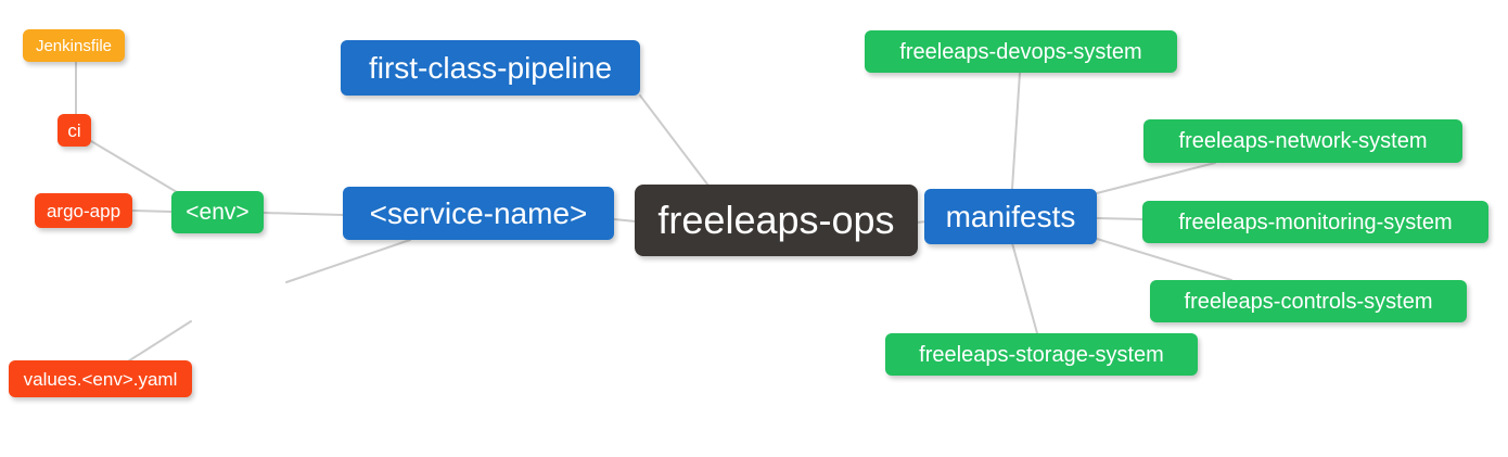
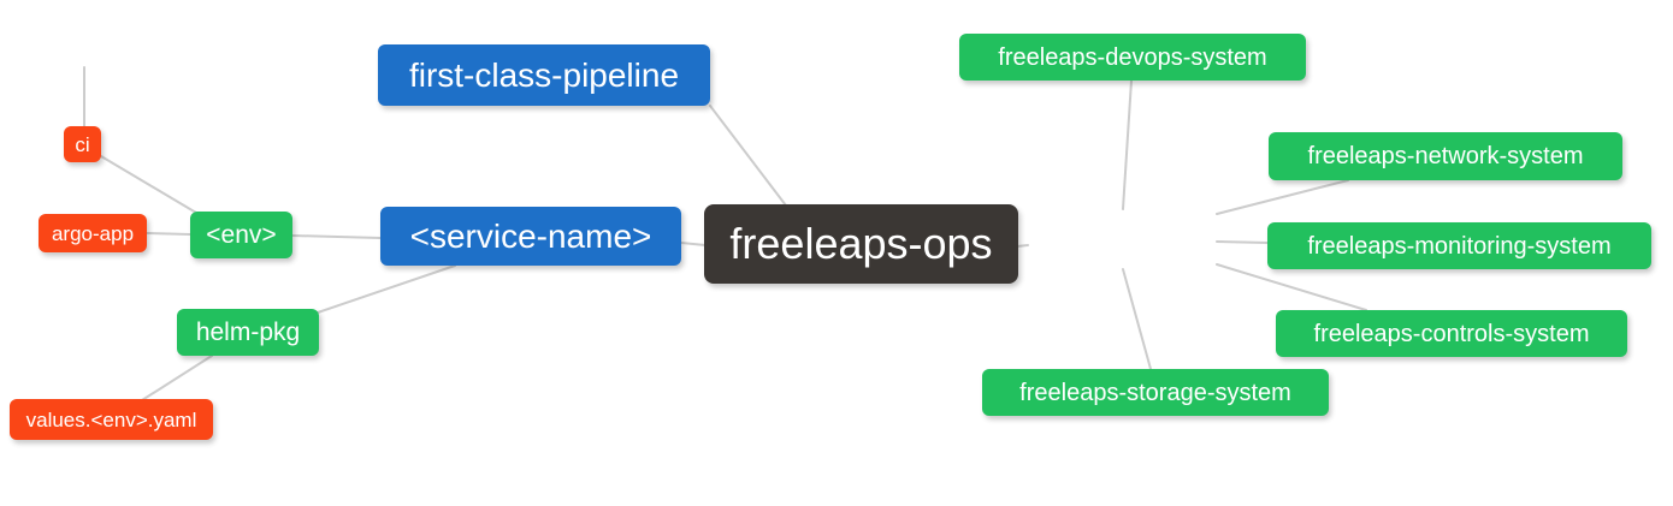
- Jenkinsfile
  ci
  argo-app
  <env>
+ helm-pkg
  values.<env>.yaml
  first-class-pipeline
  <service-name>
  freeleaps-ops
- manifests
  freeleaps-devops-system
  freeleaps-network-system
  freeleaps-monitoring-system
  freeleaps-controls-system
  freeleaps-storage-system
